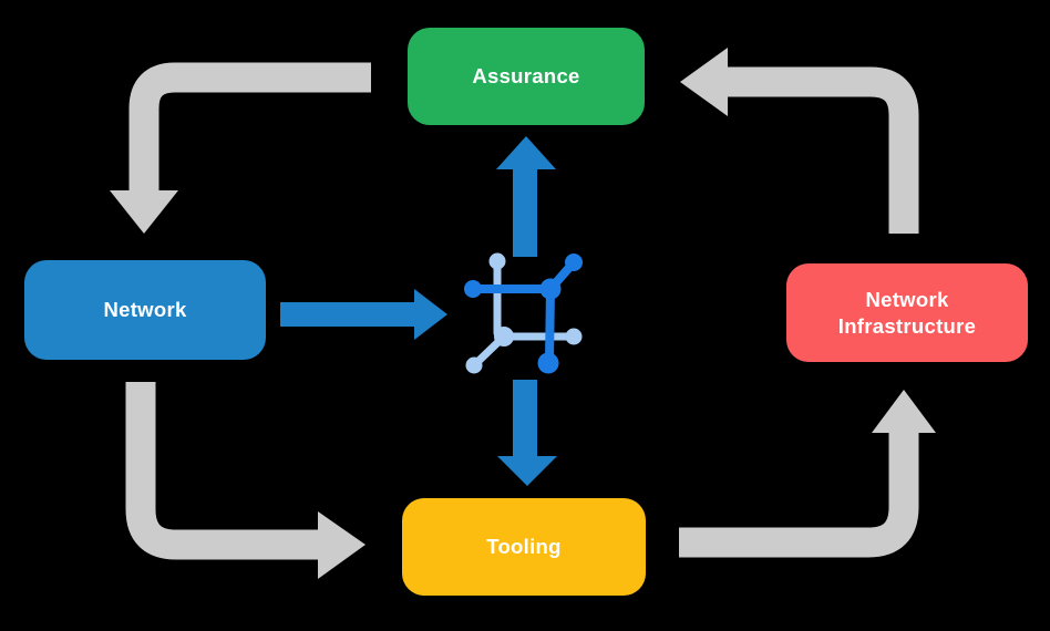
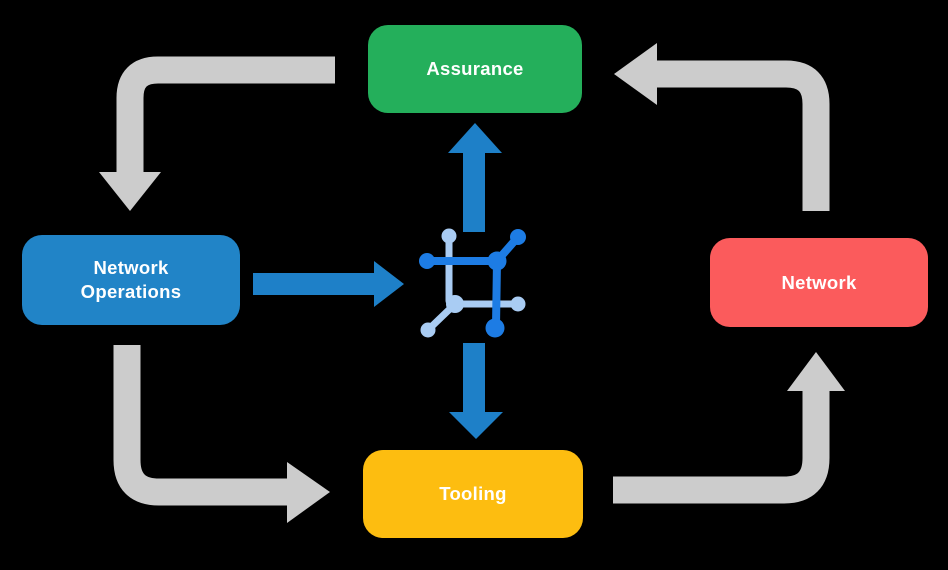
  Assurance
  Network
+ Operations
  Network
- Infrastructure
  Tooling
